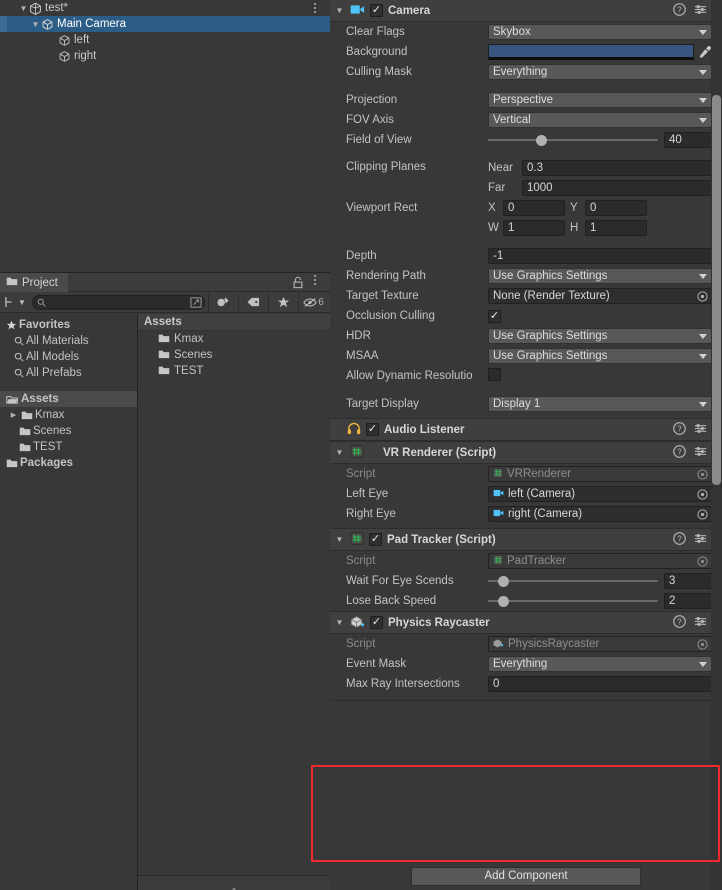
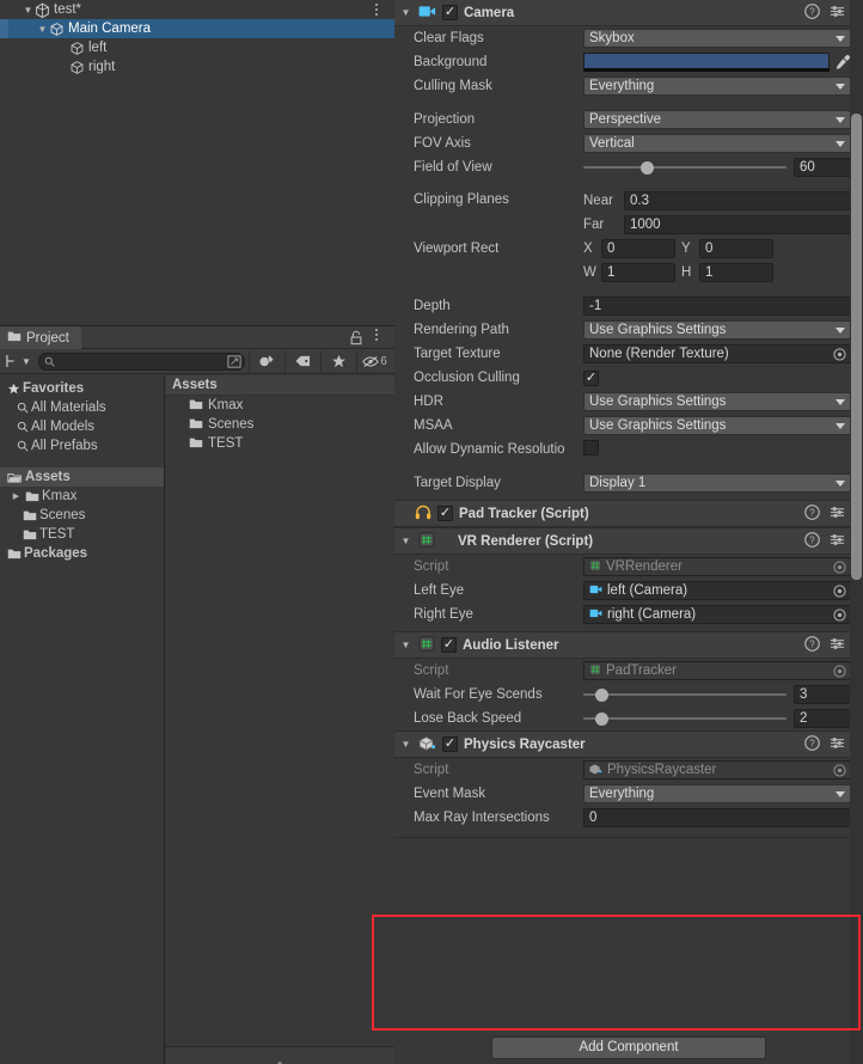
  ▼
  test*
  ▼
  Main Camera
  left
  right
  Project
  ▼
  6
  Favorites
  All Materials
  All Models
  All Prefabs
  Assets
  Kmax
  Scenes
  TEST
  Packages
  Assets
  Kmax
  Scenes
  TEST
  ▼
  Camera
  ?
  Clear Flags
  Skybox
  Background
  Culling Mask
  Everything
  Projection
  Perspective
  FOV Axis
  Vertical
  Field of View
- 40
+ 60
  Clipping Planes
  Near
  0.3
  Far
  1000
  Viewport Rect
  X
  0
  Y
  0
  W
  1
  H
  1
  Depth
  -1
  Rendering Path
  Use Graphics Settings
  Target Texture
  None (Render Texture)
  Occlusion Culling
  HDR
  Use Graphics Settings
  MSAA
  Use Graphics Settings
  Allow Dynamic Resolutio
  Target Display
  Display 1
- Audio Listener
+ Pad Tracker (Script)
  ?
  ▼
  VR Renderer (Script)
  ?
  Script
  VRRenderer
  Left Eye
  left (Camera)
  Right Eye
  right (Camera)
  ▼
- Pad Tracker (Script)
+ Audio Listener
  ?
  Script
  PadTracker
  Wait For Eye Scends
  3
  Lose Back Speed
  2
  ▼
  Physics Raycaster
  ?
  Script
  PhysicsRaycaster
  Event Mask
  Everything
  Max Ray Intersections
  0
  Add Component
